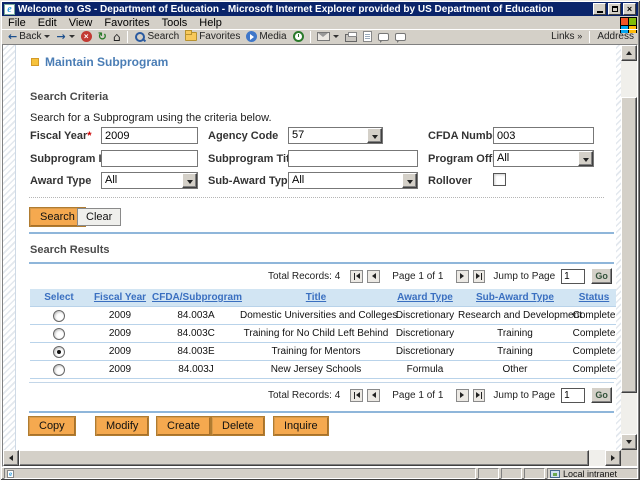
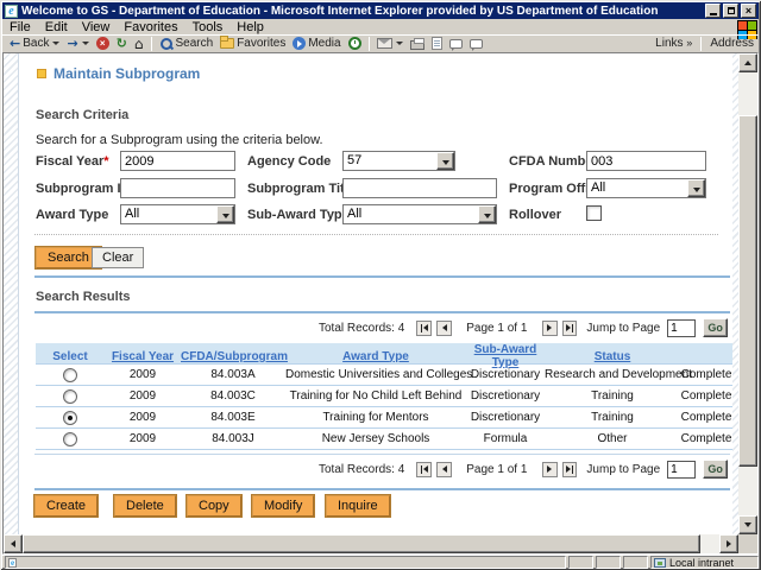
  e
  Welcome to GS - Department of Education - Microsoft Internet Explorer provided by US Department of Education
  ×
  File
  Edit
  View
  Favorites
  Tools
  Help
  Back
  Search
  Favorites
  Media
  Links »
  Address
  Maintain Subprogram
  Search Criteria
  Search for a Subprogram using the criteria below.
  Fiscal Year*
  2009
  Agency Code
  57
  CFDA Numb
  003
  Subprogram I
  Subprogram Ti
  Program Off
  All
  Award Type
  All
  Sub-Award Typ
  All
  Rollover
  Search
  Clear
  Search Results
  Total Records: 4
  Page 1 of 1
  Jump to Page
  1
  Go
  Select
  Fiscal Year
  CFDA/Subprogram
- Title
  Award Type
  Sub-Award Type
  Status
  2009
  84.003A
  Domestic Universities and College
  Discretionary
  Research and Developme
  Complete
  2009
  84.003C
  Training for No Child Left Behind
  Discretionary
  Training
  Complete
  2009
  84.003E
  Training for Mentors
  Discretionary
  Training
  Complete
  2009
  84.003J
  New Jersey Schools
  Formula
  Other
  Complete
  Total Records: 4
  Page 1 of 1
  Jump to Page
  1
  Go
- Copy
+ Create
- Modify
+ Delete
- Create
+ Copy
- Delete
+ Modify
  Inquire
  e
  Local intranet
